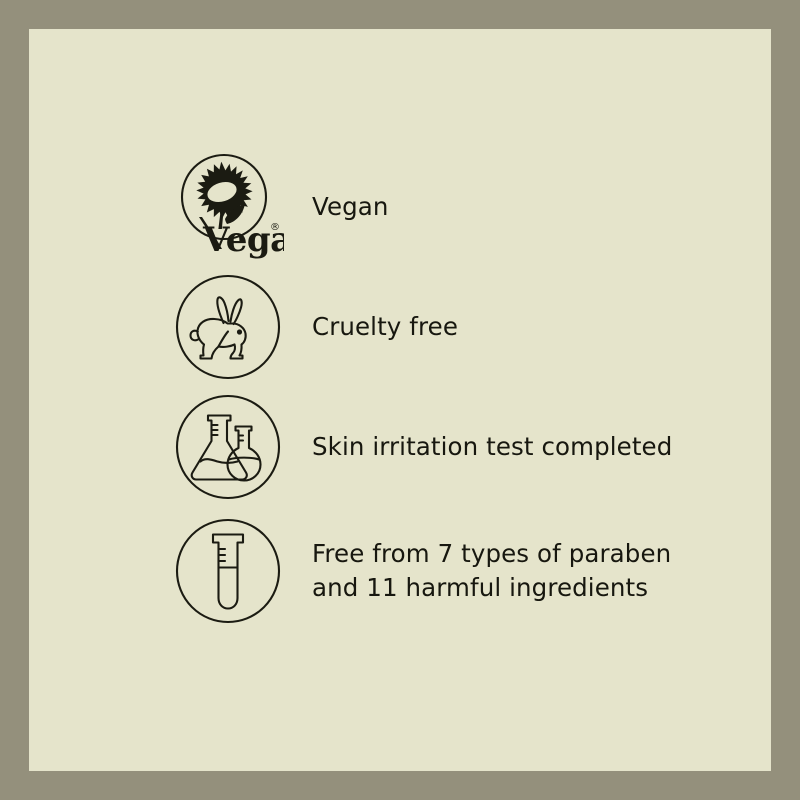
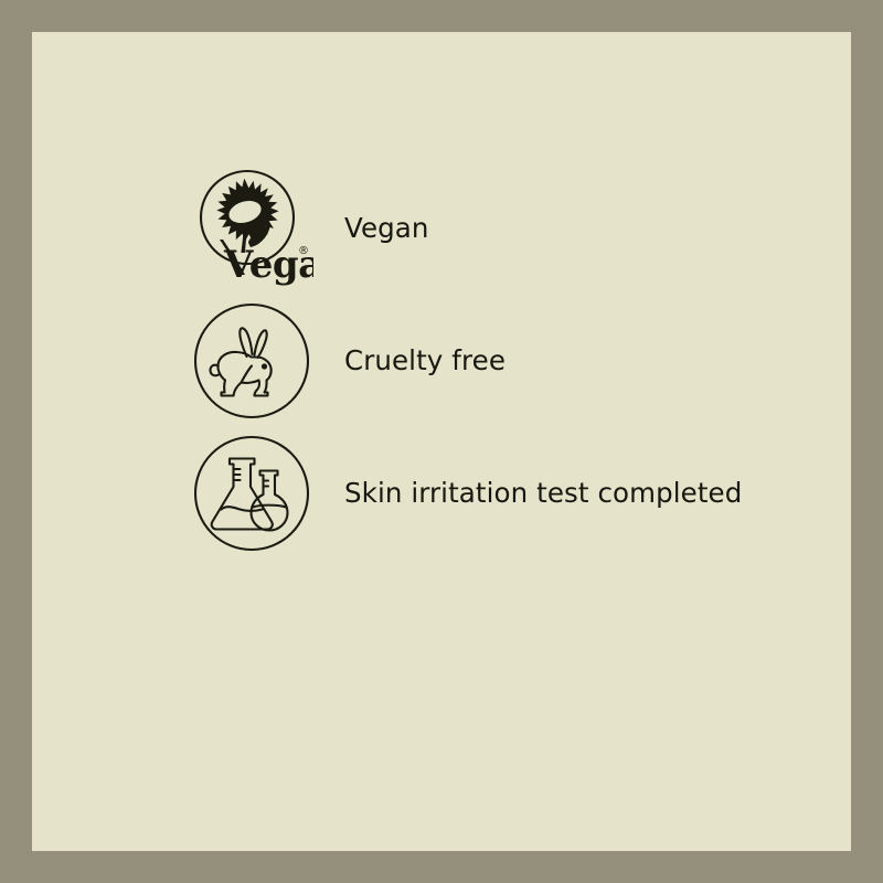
  Vega
  ®
  Vegan
  Cruelty free
  Skin irritation test completed
- Free from 7 types of paraben
- and 11 harmful ingredients
